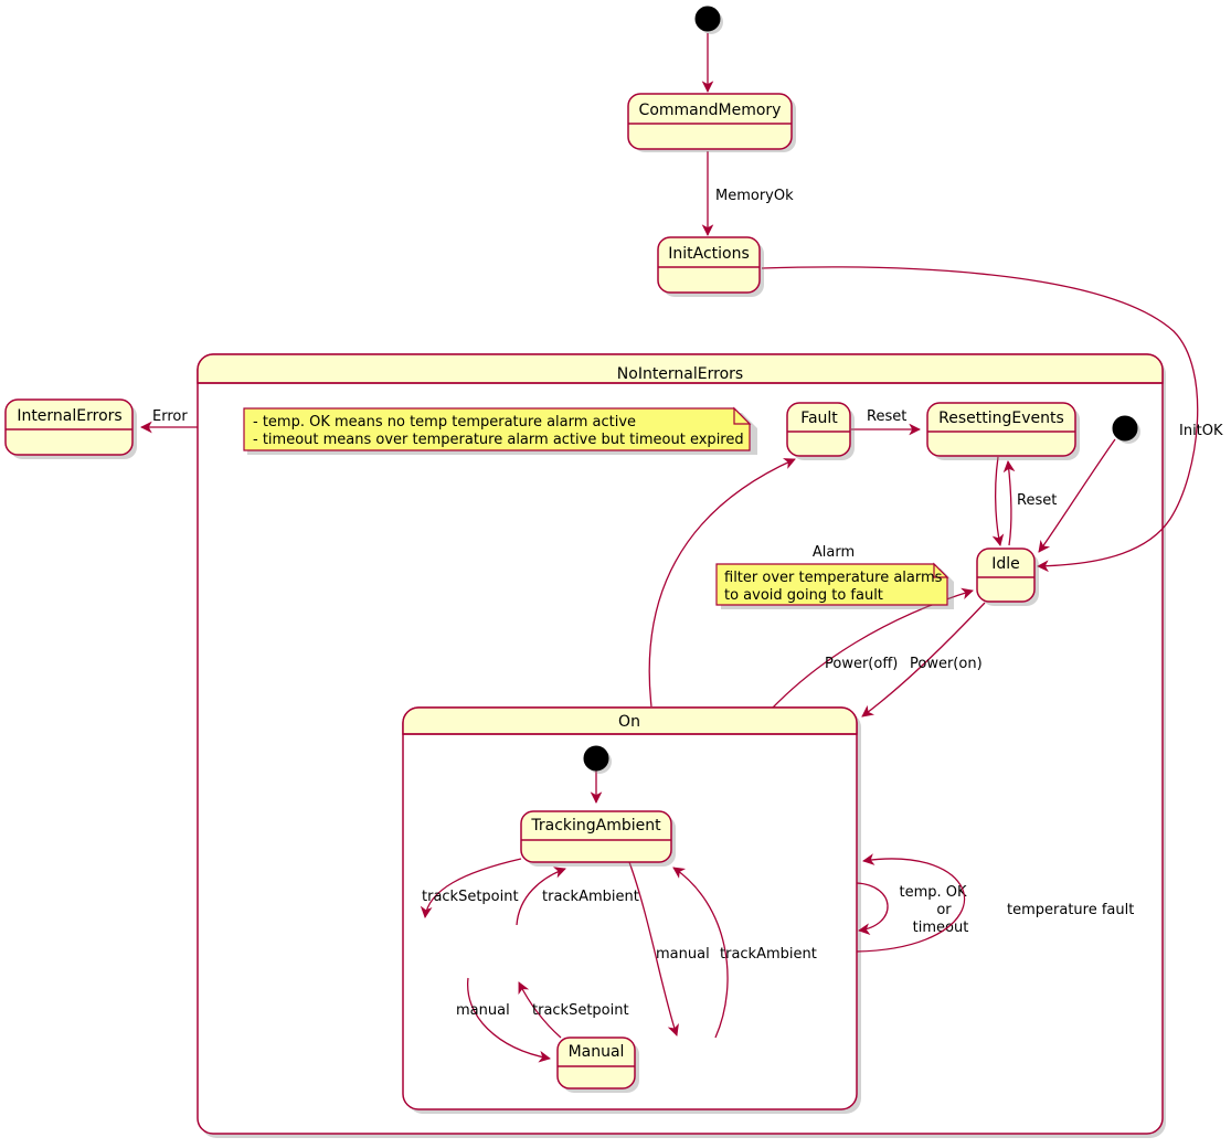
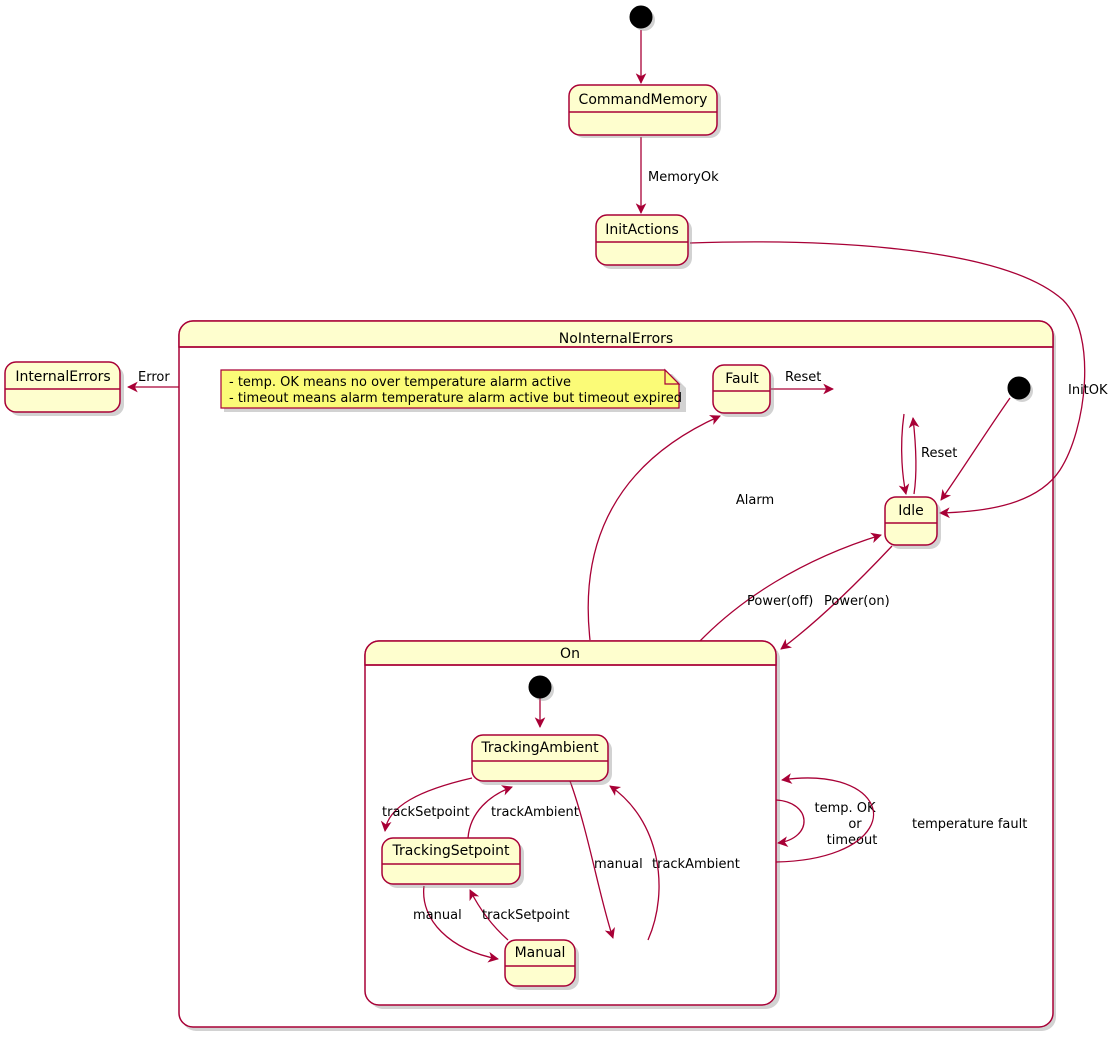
  NoInternalErrors
  On
  MemoryOk
  InitOK
  Error
  Reset
  Reset
  Alarm
  Power(off)
  Power(on)
  temp. OK
  or
  timeout
  temperature fault
  trackSetpoint
  trackAmbient
  manual
  trackAmbient
  manual
  trackSetpoint
  CommandMemory
  InitActions
  InternalErrors
  Fault
- ResettingEvents
  Idle
  TrackingAmbient
+ TrackingSetpoint
  Manual
- - temp. OK means no temp temperature alarm active
+ - temp. OK means no over temperature alarm active
- - timeout means over temperature alarm active but timeout expired
+ - timeout means alarm temperature alarm active but timeout expired
- filter over temperature alarms
- to avoid going to fault
